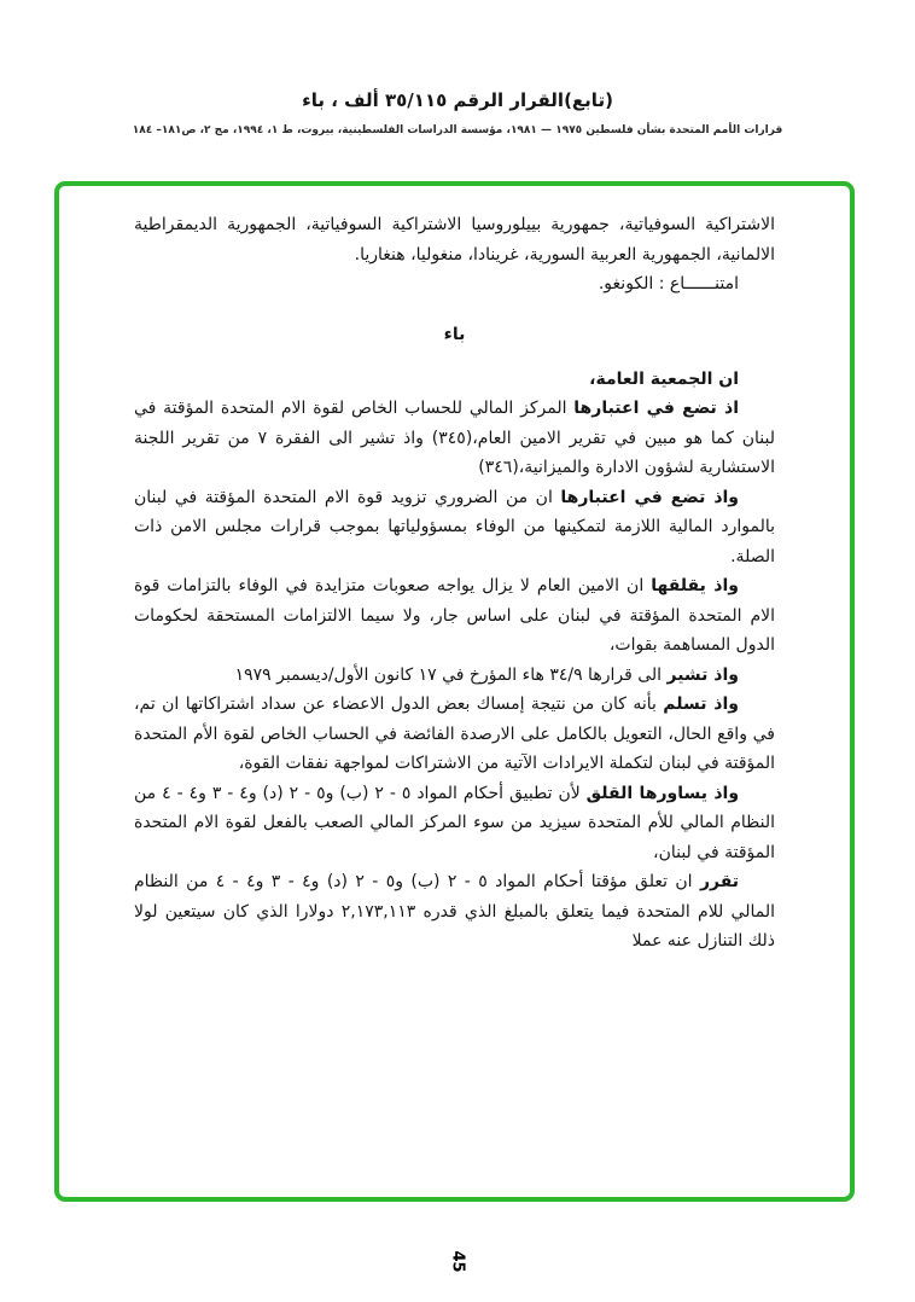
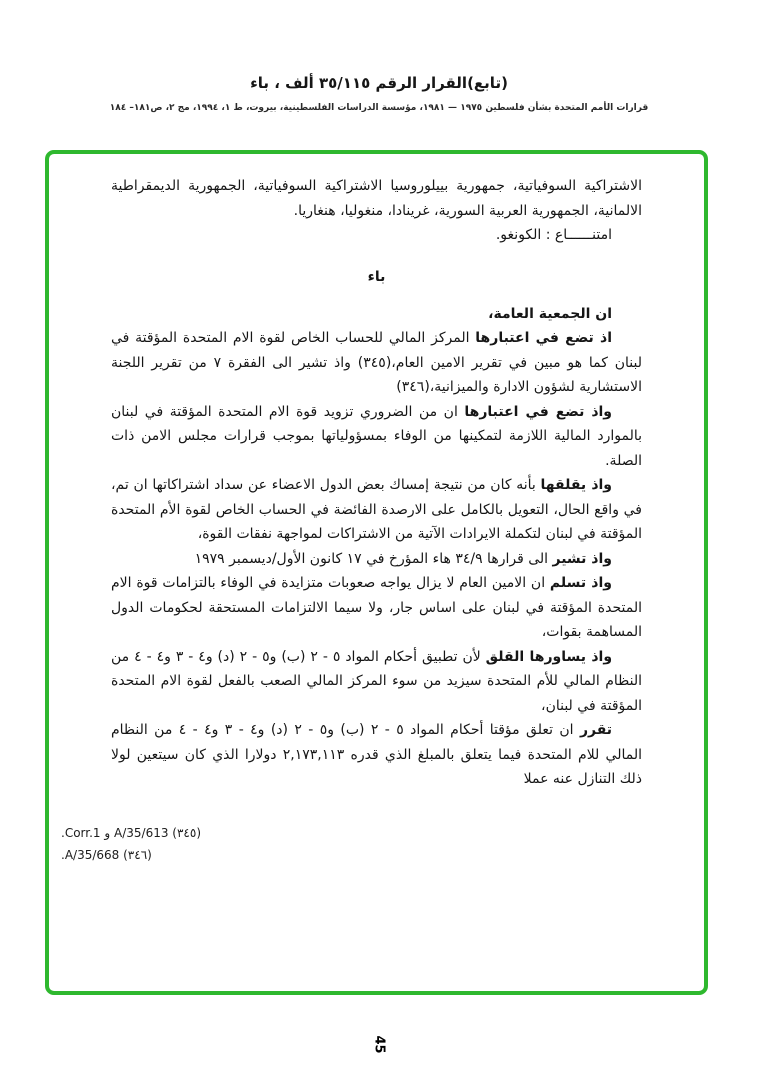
  (تابع)القرار الرقم ٣٥/١١٥ ألف ، باء
  قرارات الأمم المتحدة بشأن فلسطين ١٩٧٥ — ١٩٨١، مؤسسة الدراسات الفلسطينية، بيروت، ط ١، ١٩٩٤، مج ٢، ص١٨١– ١٨٤
  الاشتراكية السوفياتية، جمهورية بييلوروسيا الاشتراكية السوفياتية، الجمهورية الديمقراطية الالمانية، الجمهورية العربية السورية، غرينادا، منغوليا، هنغاريا.
  امتنــــــاع : الكونغو.
  باء
  ان الجمعية العامة،
  اذ تضع في اعتبارها المركز المالي للحساب الخاص لقوة الام المتحدة المؤقتة في لبنان كما هو مبين في تقرير الامين العام،(٣٤٥) واذ تشير الى الفقرة ٧ من تقرير اللجنة الاستشارية لشؤون الادارة والميزانية،(٣٤٦)
  واذ تضع في اعتبارها ان من الضروري تزويد قوة الام المتحدة المؤقتة في لبنان بالموارد المالية اللازمة لتمكينها من الوفاء بمسؤولياتها بموجب قرارات مجلس الامن ذات الصلة.
- واذ يقلقها ان الامين العام لا يزال يواجه صعوبات متزايدة في الوفاء بالتزامات قوة الام المتحدة المؤقتة في لبنان على اساس جار، ولا سيما الالتزامات المستحقة لحكومات الدول المساهمة بقوات،
+ واذ يقلقها بأنه كان من نتيجة إمساك بعض الدول الاعضاء عن سداد اشتراكاتها ان تم، في واقع الحال، التعويل بالكامل على الارصدة الفائضة في الحساب الخاص لقوة الأم المتحدة المؤقتة في لبنان لتكملة الايرادات الآتية من الاشتراكات لمواجهة نفقات القوة،
  واذ تشير الى قرارها ٣٤/٩ هاء المؤرخ في ١٧ كانون الأول/ديسمبر ١٩٧٩
- واذ تسلم بأنه كان من نتيجة إمساك بعض الدول الاعضاء عن سداد اشتراكاتها ان تم، في واقع الحال، التعويل بالكامل على الارصدة الفائضة في الحساب الخاص لقوة الأم المتحدة المؤقتة في لبنان لتكملة الايرادات الآتية من الاشتراكات لمواجهة نفقات القوة،
+ واذ تسلم ان الامين العام لا يزال يواجه صعوبات متزايدة في الوفاء بالتزامات قوة الام المتحدة المؤقتة في لبنان على اساس جار، ولا سيما الالتزامات المستحقة لحكومات الدول المساهمة بقوات،
  واذ يساورها القلق لأن تطبيق أحكام المواد ٥ - ٢ (ب) و٥ - ٢ (د) و٤ - ٣ و٤ - ٤ من النظام المالي للأم المتحدة سيزيد من سوء المركز المالي الصعب بالفعل لقوة الام المتحدة المؤقتة في لبنان،
  تقرر ان تعلق مؤقتا أحكام المواد ٥ - ٢ (ب) و٥ - ٢ (د) و٤ - ٣ و٤ - ٤ من النظام المالي للام المتحدة فيما يتعلق بالمبلغ الذي قدره ٢,١٧٣,١١٣ دولارا الذي كان سيتعين لولا ذلك التنازل عنه عملا
+ (٣٤٥) A/35/613 و Corr.1.
+ (٣٤٦) A/35/668.
